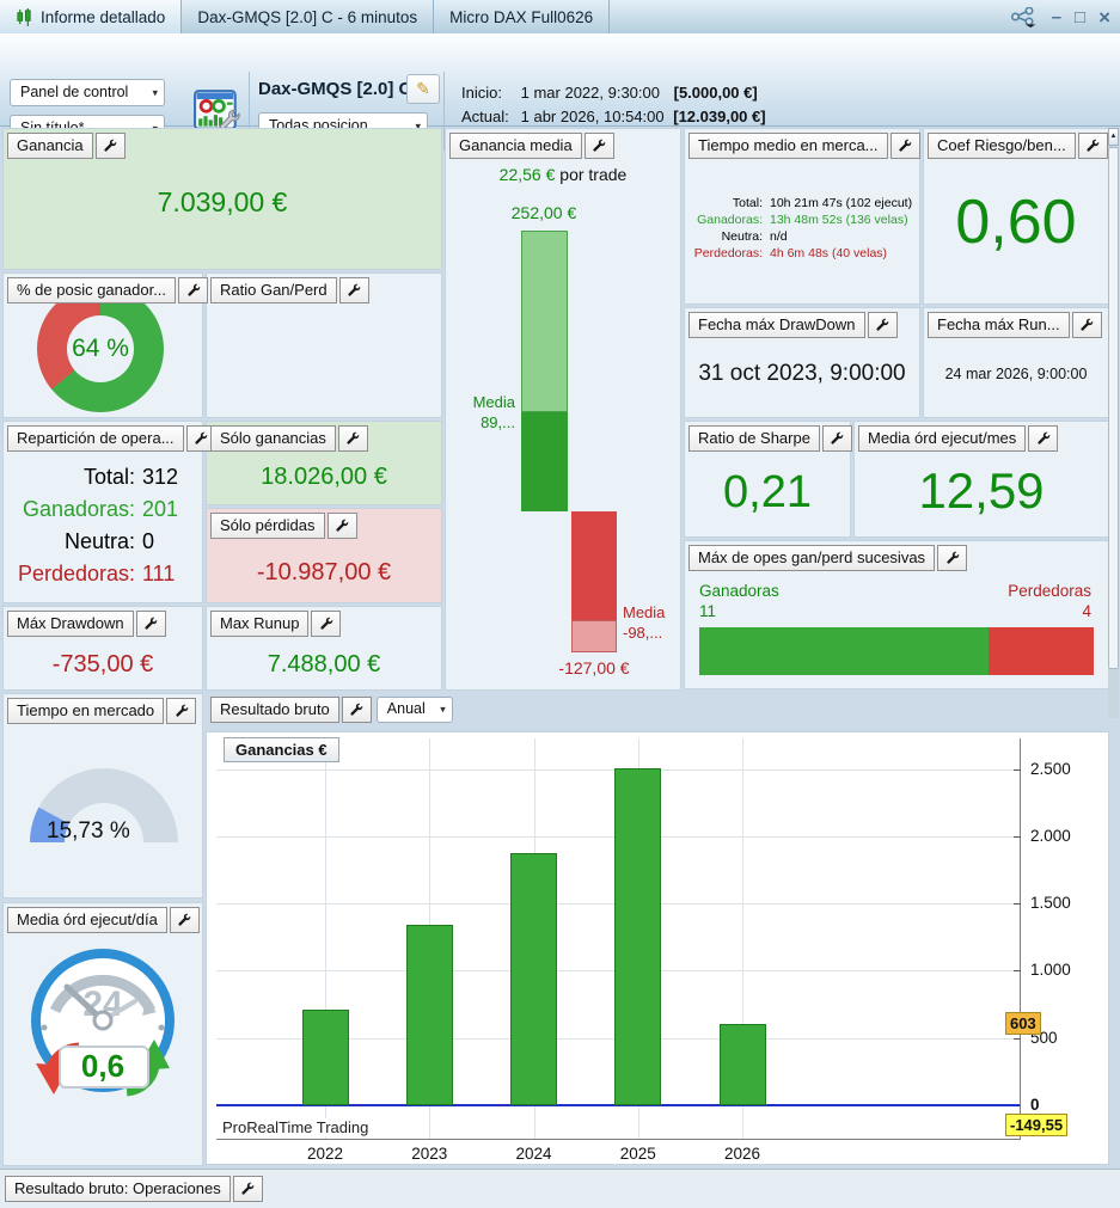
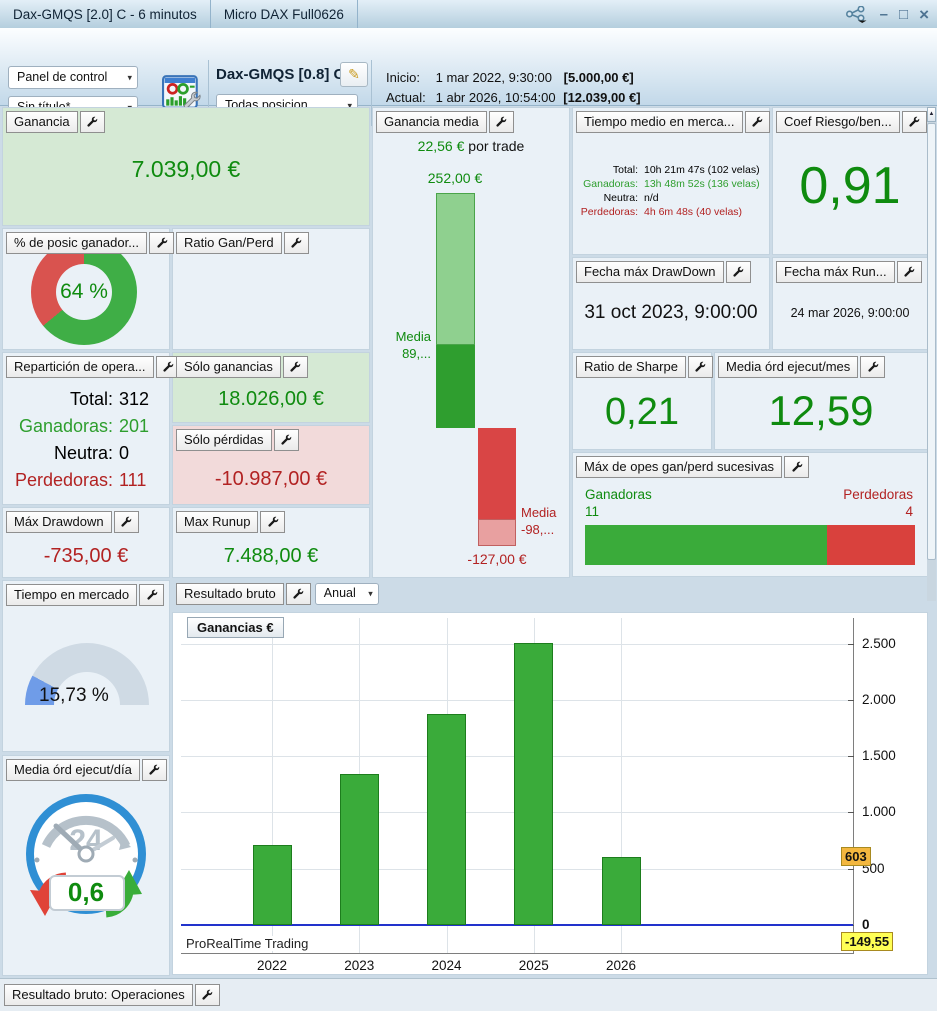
- Informe detallado
  Dax-GMQS [2.0] C - 6 minutos
  Micro DAX Full0626
  –
  □
  ×
  Panel de control
  ▾
- Dax-GMQS [2.0] C
+ Dax-GMQS [0.8] C
  ✎
  Todas posicion...
  ▾
  Inicio: 1 mar 2022, 9:30:00 [5.000,00 €]
  Actual: 1 abr 2026, 10:54:00 [12.039,00 €]
  Ganancia
  7.039,00 €
  % de posic ganador...
  64 %
  Ratio Gan/Perd
  Repartición de opera...
  Total:
  312
  Ganadoras:
  201
  Neutra:
  0
  Perdedoras:
  111
  Sólo ganancias
  18.026,00 €
  Sólo pérdidas
  -10.987,00 €
  Máx Drawdown
  -735,00 €
  Max Runup
  7.488,00 €
  Ganancia media
  22,56 € por trade
  252,00 €
  Media
  89,...
  Media
  -98,...
  -127,00 €
  Tiempo medio en merca...
  Total:
- 10h 21m 47s (102 ejecut)
+ 10h 21m 47s (102 velas)
  Ganadoras:
  13h 48m 52s (136 velas)
  Neutra:
  n/d
  Perdedoras:
  4h 6m 48s (40 velas)
  Coef Riesgo/ben...
- 0,60
+ 0,91
  Fecha máx DrawDown
  31 oct 2023, 9:00:00
  Fecha máx Run...
  24 mar 2026, 9:00:00
  Ratio de Sharpe
  0,21
  Media órd ejecut/mes
  12,59
  Máx de opes gan/perd sucesivas
  Ganadoras
  11
  Perdedoras
  4
  Tiempo en mercado
  15,73 %
  Media órd ejecut/día
  24
  0,6
  Resultado bruto
  Anual
  ▾
  Ganancias €
  ProRealTime Trading
  603
  -149,55
  2022
  2023
  2024
  2025
  2026
  0
  500
  1.000
  1.500
  2.000
  2.500
  Resultado bruto: Operaciones
